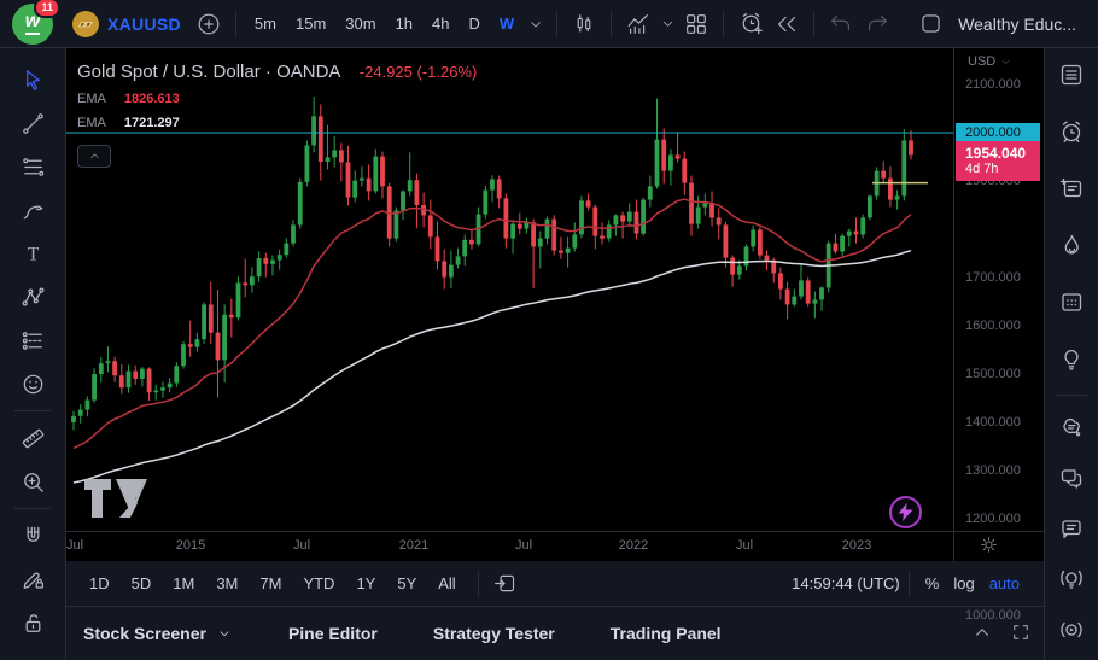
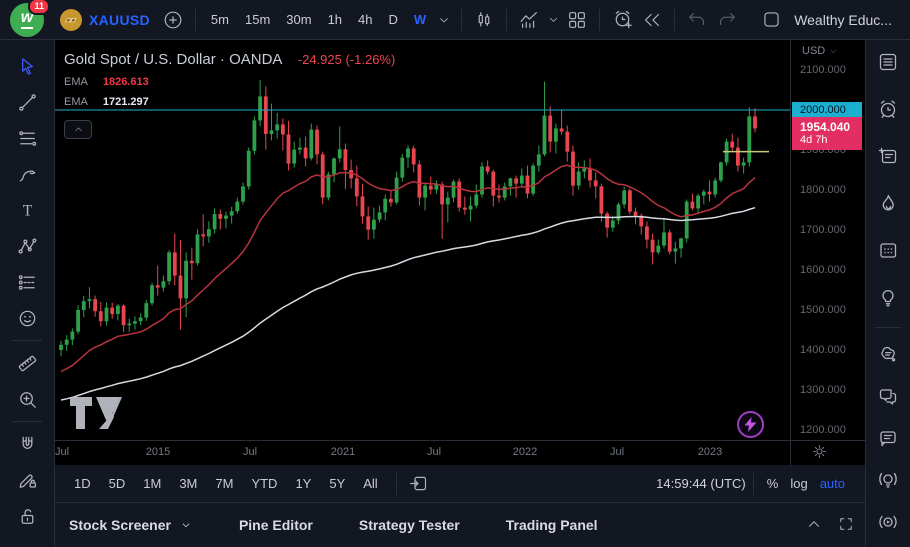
  w
  11
  XAUUSD
  5m
  15m
  30m
  1h
  4h
  D
  W
  Wealthy Educ...
  T
  Gold Spot / U.S. Dollar · OANDA -24.925 (-1.26%)
  EMA 1826.613
  EMA 1721.297
  USD
  2100.000
- 1000.000
+ 1800.000
  1700.000
  1600.000
  1500.000
  1400.000
  1300.000
  1200.000
  2000.000
  1954.040
  4d 7h
  Jul
  2015
  Jul
  2021
  Jul
  2022
  Jul
  2023
  1D
  5D
  1M
  3M
  7M
  YTD
  1Y
  5Y
  All
  14:59:44 (UTC)
  %
  log
  auto
  Stock Screener
  Pine Editor
  Strategy Tester
  Trading Panel
